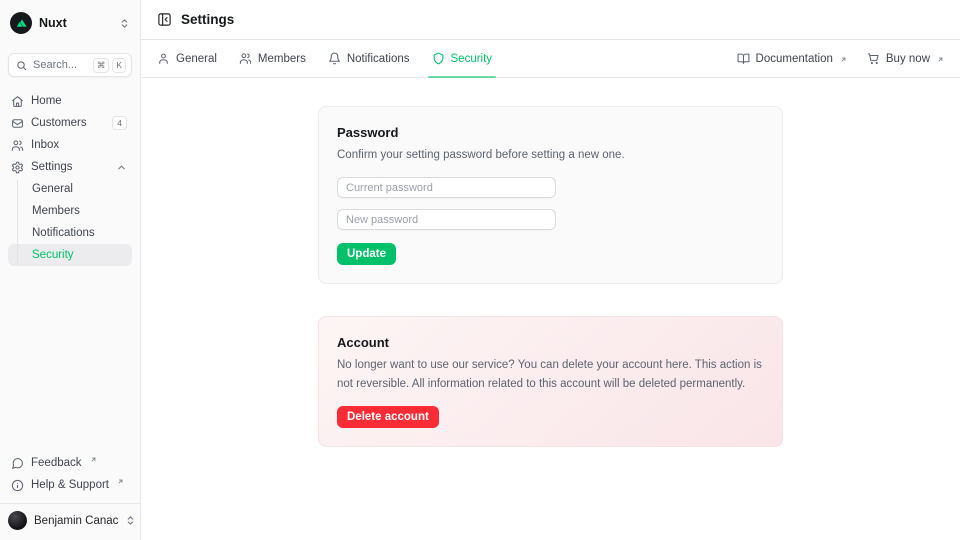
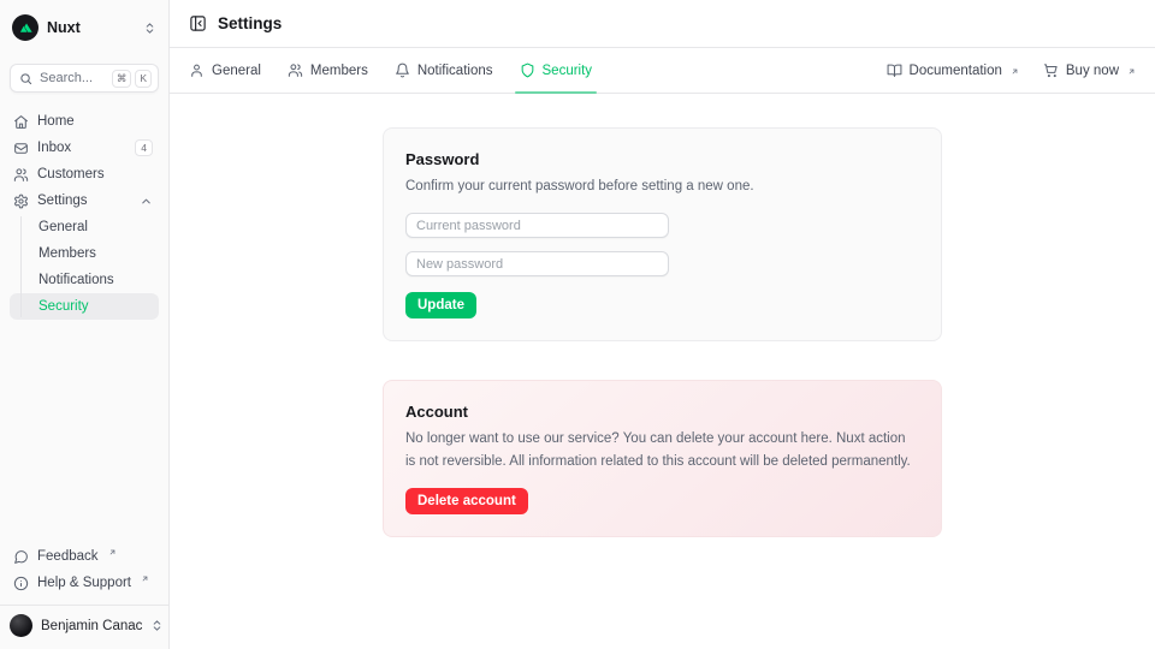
  Nuxt
  Search...
  ⌘
  K
  Home
- Customers
+ Inbox
  4
- Inbox
+ Customers
  Settings
  General
  Members
  Notifications
  Security
  Feedback
  Help & Support
  Benjamin Canac
  Settings
  General
  Members
  Notifications
  Security
  Documentation
  Buy now
  Password
- Confirm your setting password before setting a new one.
+ Confirm your current password before setting a new one.
  Current password
  New password
  Update
  Account
- No longer want to use our service? You can delete your account here. This action is not reversible. All information related to this account will be deleted permanently.
+ No longer want to use our service? You can delete your account here. Nuxt action is not reversible. All information related to this account will be deleted permanently.
  Delete account
